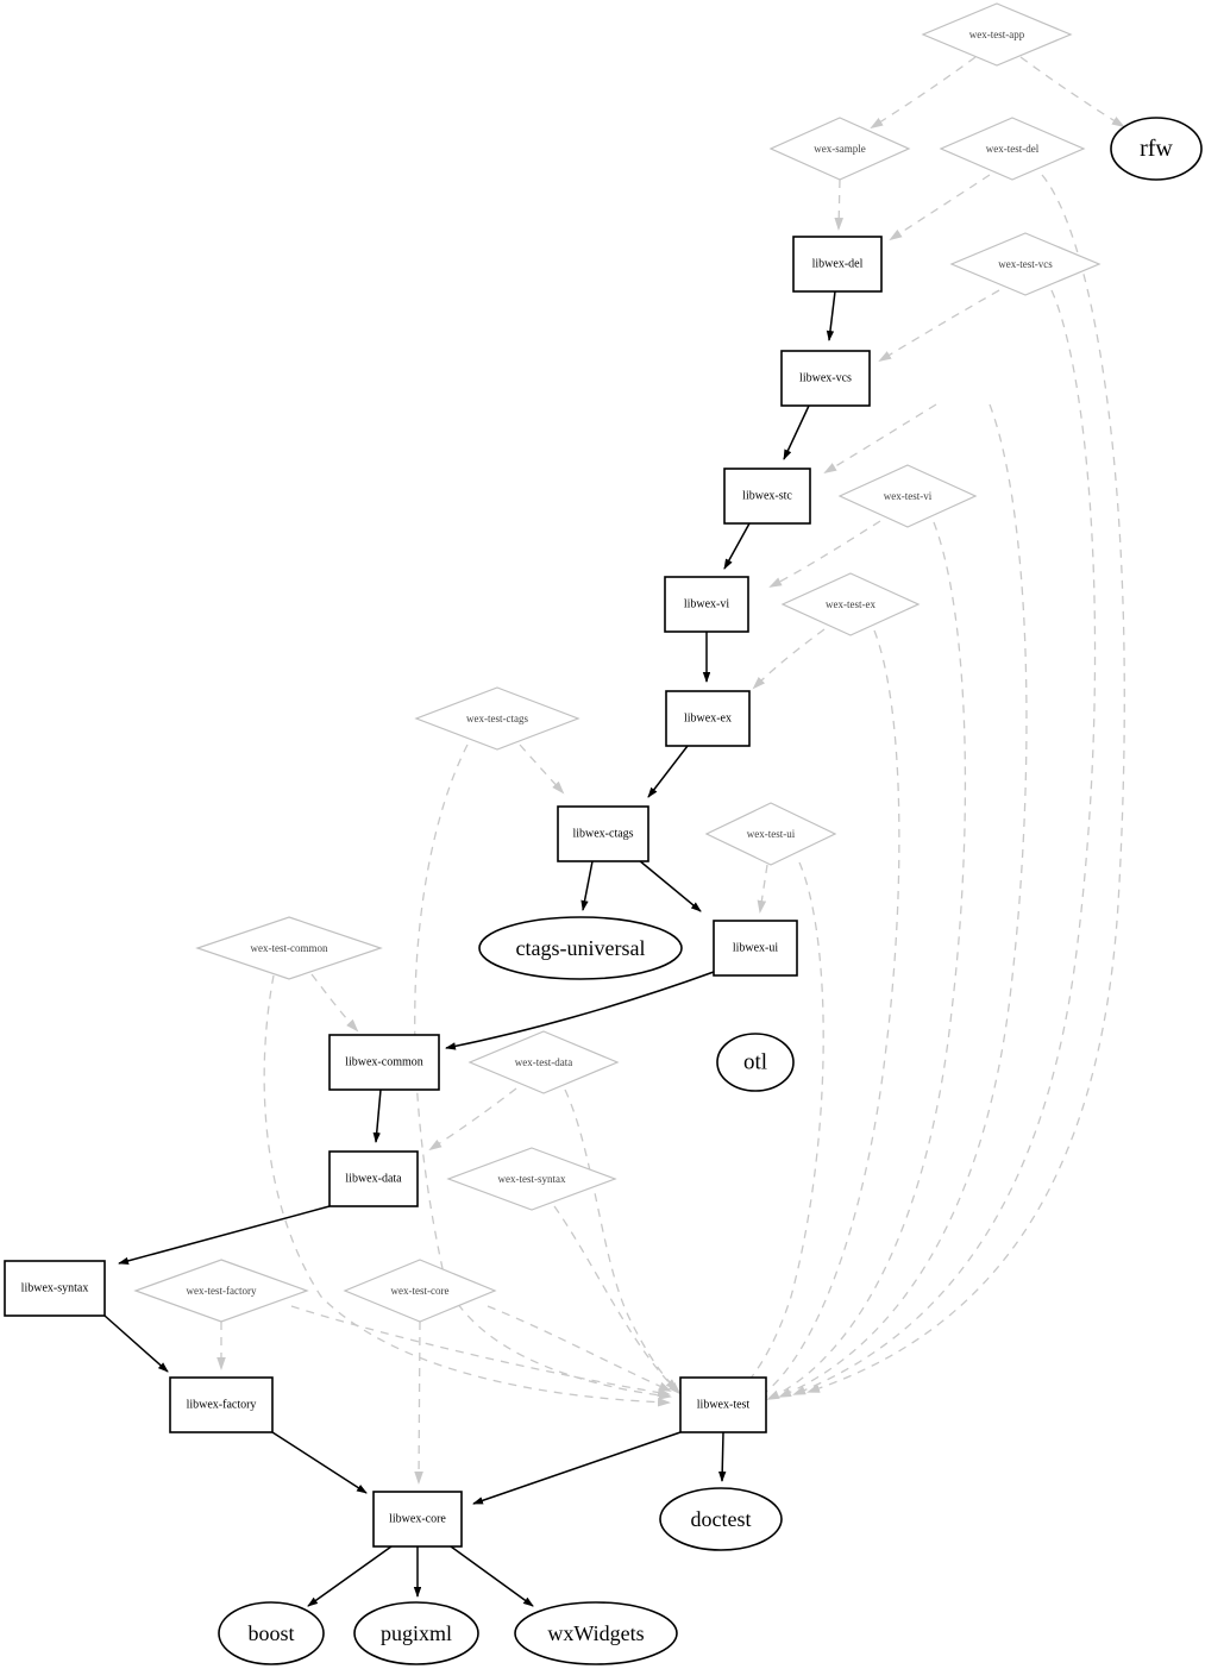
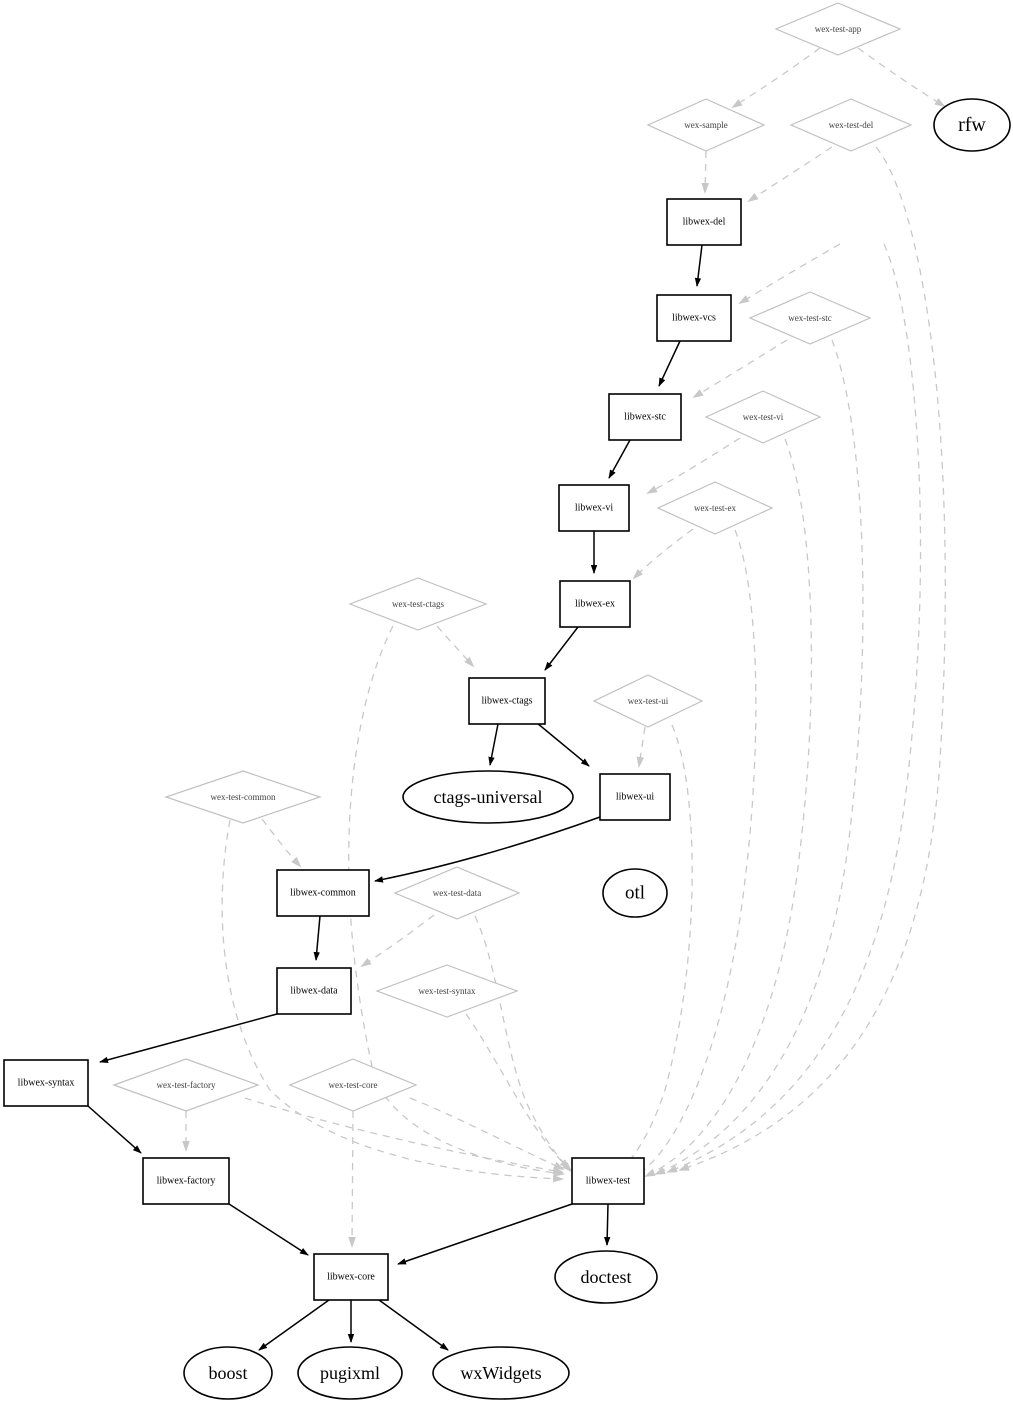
  wex-test-app
  wex-sample
  wex-test-del
  rfw
  libwex-del
- wex-test-vcs
  libwex-vcs
+ wex-test-stc
  libwex-stc
  wex-test-vi
  libwex-vi
  wex-test-ex
  libwex-ex
  wex-test-ctags
  libwex-ctags
  wex-test-ui
  ctags-universal
  libwex-ui
  wex-test-common
  libwex-common
  wex-test-data
  otl
  libwex-data
  wex-test-syntax
  libwex-syntax
  wex-test-factory
  wex-test-core
  libwex-factory
  libwex-test
  libwex-core
  doctest
  boost
  pugixml
  wxWidgets
